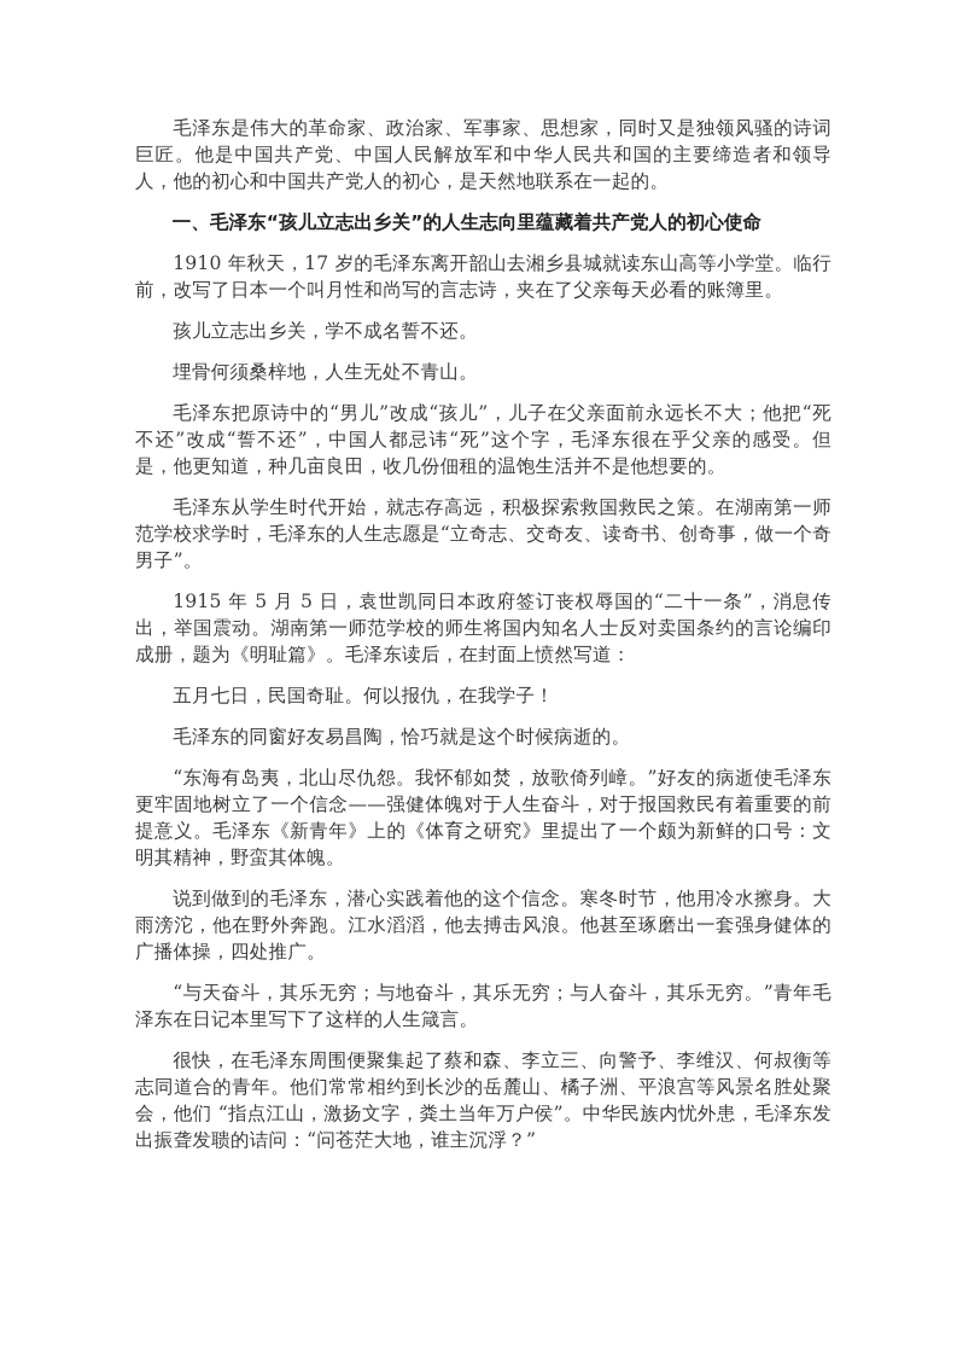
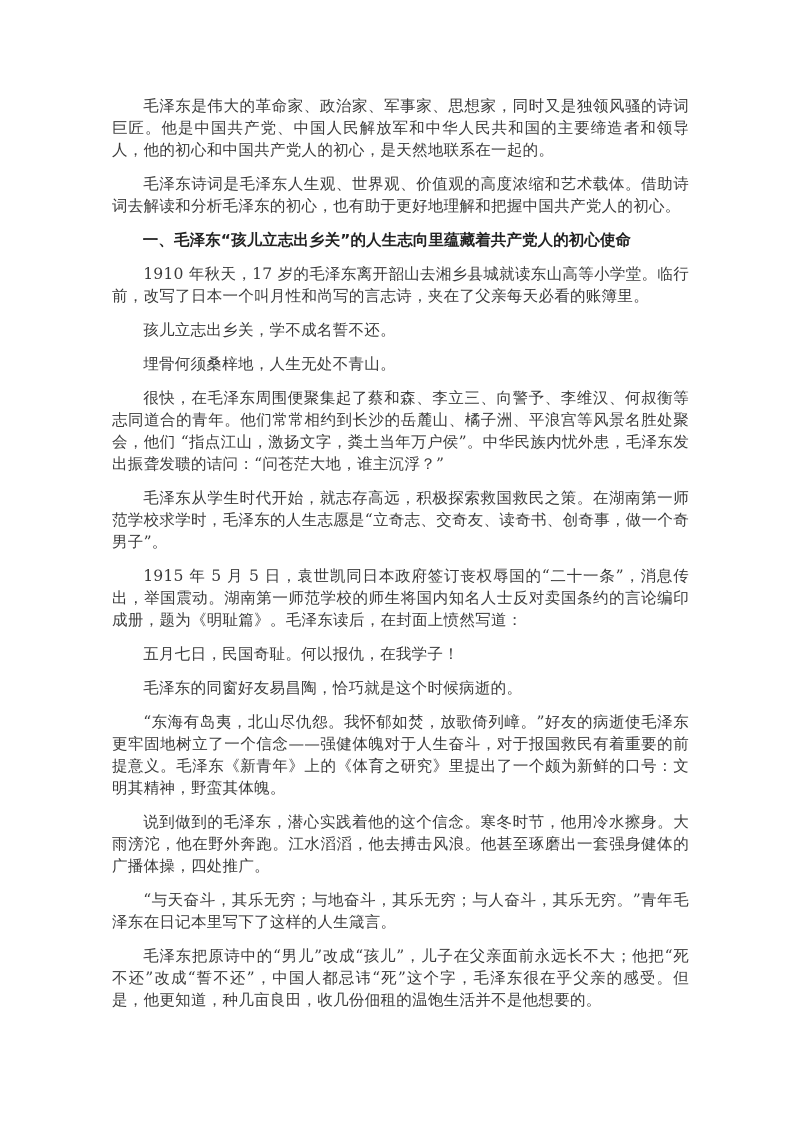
  毛泽东是伟大的革命家、政治家、军事家、思想家，同时又是独领风骚的诗词巨匠。他是中国共产党、中国人民解放军和中华人民共和国的主要缔造者和领导人，他的初心和中国共产党人的初心，是天然地联系在一起的。
+ 毛泽东诗词是毛泽东人生观、世界观、价值观的高度浓缩和艺术载体。借助诗词去解读和分析毛泽东的初心，也有助于更好地理解和把握中国共产党人的初心。
  一、毛泽东“孩儿立志出乡关”的人生志向里蕴藏着共产党人的初心使命
  1910 年秋天，17 岁的毛泽东离开韶山去湘乡县城就读东山高等小学堂。临行前，改写了日本一个叫月性和尚写的言志诗，夹在了父亲每天必看的账簿里。
  孩儿立志出乡关，学不成名誓不还。
  埋骨何须桑梓地，人生无处不青山。
- 毛泽东把原诗中的“男儿”改成“孩儿”，儿子在父亲面前永远长不大；他把“死不还”改成“誓不还”，中国人都忌讳“死”这个字，毛泽东很在乎父亲的感受。但是，他更知道，种几亩良田，收几份佃租的温饱生活并不是他想要的。
+ 很快，在毛泽东周围便聚集起了蔡和森、李立三、向警予、李维汉、何叔衡等志同道合的青年。他们常常相约到长沙的岳麓山、橘子洲、平浪宫等风景名胜处聚会，他们 “指点江山，激扬文字，粪土当年万户侯”。中华民族内忧外患，毛泽东发出振聋发聩的诘问：“问苍茫大地，谁主沉浮？”
  毛泽东从学生时代开始，就志存高远，积极探索救国救民之策。在湖南第一师范学校求学时，毛泽东的人生志愿是“立奇志、交奇友、读奇书、创奇事，做一个奇男子”。
  1915 年 5 月 5 日，袁世凯同日本政府签订丧权辱国的“二十一条”，消息传出，举国震动。湖南第一师范学校的师生将国内知名人士反对卖国条约的言论编印成册，题为《明耻篇》。毛泽东读后，在封面上愤然写道：
  五月七日，民国奇耻。何以报仇，在我学子！
  毛泽东的同窗好友易昌陶，恰巧就是这个时候病逝的。
  “东海有岛夷，北山尽仇怨。我怀郁如焚，放歌倚列嶂。”好友的病逝使毛泽东更牢固地树立了一个信念——强健体魄对于人生奋斗，对于报国救民有着重要的前提意义。毛泽东《新青年》上的《体育之研究》里提出了一个颇为新鲜的口号：文明其精神，野蛮其体魄。
  说到做到的毛泽东，潜心实践着他的这个信念。寒冬时节，他用冷水擦身。大雨滂沱，他在野外奔跑。江水滔滔，他去搏击风浪。他甚至琢磨出一套强身健体的广播体操，四处推广。
  “与天奋斗，其乐无穷；与地奋斗，其乐无穷；与人奋斗，其乐无穷。”青年毛泽东在日记本里写下了这样的人生箴言。
- 很快，在毛泽东周围便聚集起了蔡和森、李立三、向警予、李维汉、何叔衡等志同道合的青年。他们常常相约到长沙的岳麓山、橘子洲、平浪宫等风景名胜处聚会，他们 “指点江山，激扬文字，粪土当年万户侯”。中华民族内忧外患，毛泽东发出振聋发聩的诘问：“问苍茫大地，谁主沉浮？”
+ 毛泽东把原诗中的“男儿”改成“孩儿”，儿子在父亲面前永远长不大；他把“死不还”改成“誓不还”，中国人都忌讳“死”这个字，毛泽东很在乎父亲的感受。但是，他更知道，种几亩良田，收几份佃租的温饱生活并不是他想要的。
